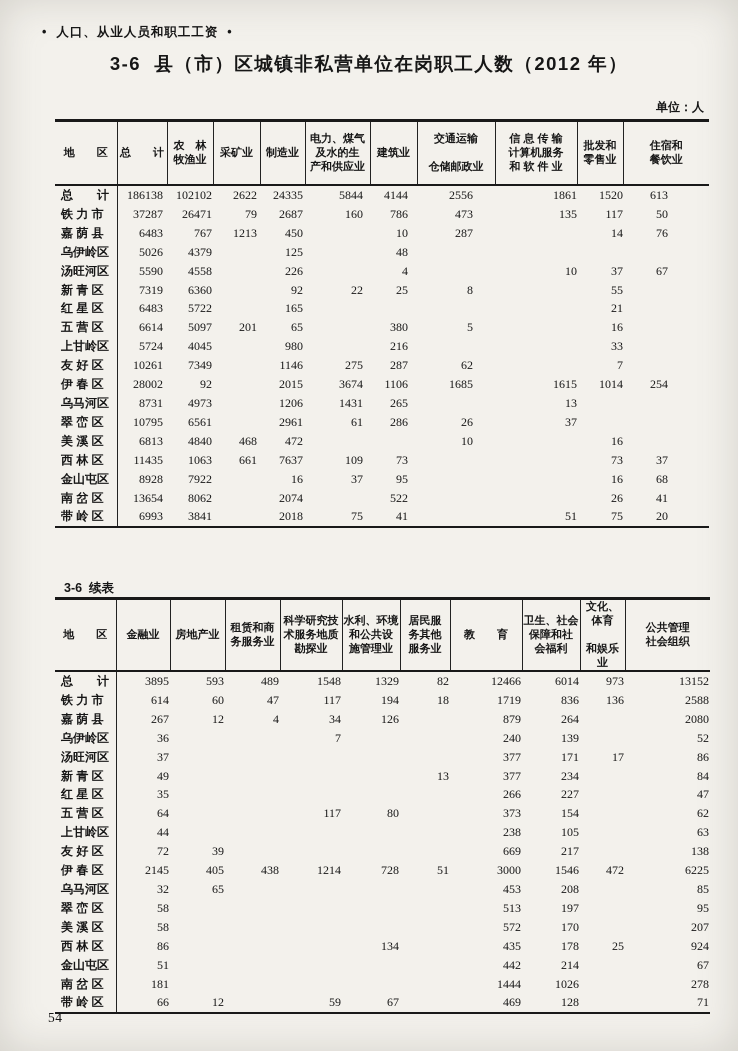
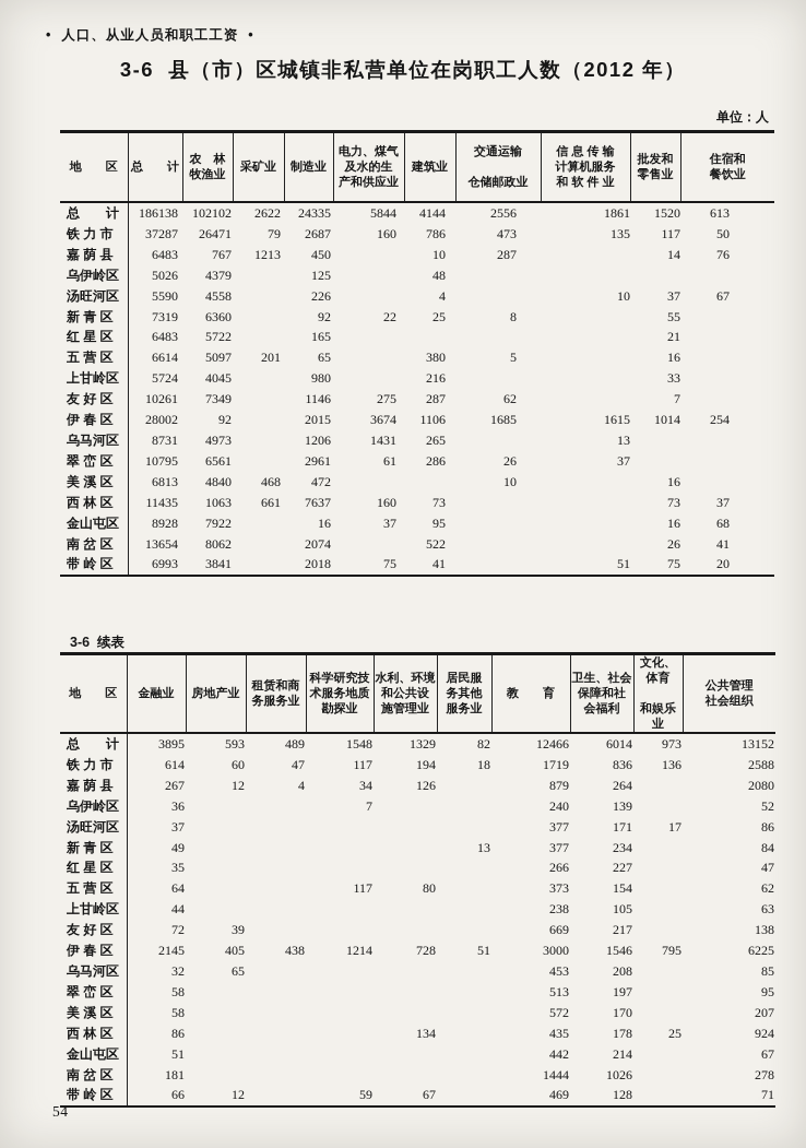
  • 人口、从业人员和职工工资 •
  3-6 县（市）区城镇非私营单位在岗职工人数（2012 年）
  单位：人
  地 区	总 计	农 林 牧渔业	采矿业	制造业	电力、煤气 及水的生 产和供应业	建筑业	交通运输 仓储邮政业	信 息 传 输 计算机服务 和 软 件 业	批发和 零售业	住宿和 餐饮业
  总 计	186138	102102	2622	24335	5844	4144	2556	1861	1520	613
  铁 力 市	37287	26471	79	2687	160	786	473	135	117	50
  嘉 荫 县	6483	767	1213	450		10	287		14	76
  乌伊岭区	5026	4379		125		48
  汤旺河区	5590	4558		226		4		10	37	67
  新 青 区	7319	6360		92	22	25	8		55
  红 星 区	6483	5722		165					21
  五 营 区	6614	5097	201	65		380	5		16
  上甘岭区	5724	4045		980		216			33
  友 好 区	10261	7349		1146	275	287	62		7
  伊 春 区	28002	92		2015	3674	1106	1685	1615	1014	254
  乌马河区	8731	4973		1206	1431	265		13
  翠 峦 区	10795	6561		2961	61	286	26	37
  美 溪 区	6813	4840	468	472			10		16
- 西 林 区	11435	1063	661	7637	109	73			73	37
+ 西 林 区	11435	1063	661	7637	160	73			73	37
  金山屯区	8928	7922		16	37	95			16	68
  南 岔 区	13654	8062		2074		522			26	41
  带 岭 区	6993	3841		2018	75	41		51	75	20
  3-6 续表
  地 区	金融业	房地产业	租赁和商 务服务业	科学研究技 术服务地质 勘探业	水利、环境 和公共设 施管理业	居民服 务其他 服务业	教 育	卫生、社会 保障和社 会福利	文化、体育 和娱乐业	公共管理 社会组织
  总 计	3895	593	489	1548	1329	82	12466	6014	973	13152
  铁 力 市	614	60	47	117	194	18	1719	836	136	2588
  嘉 荫 县	267	12	4	34	126		879	264		2080
  乌伊岭区	36			7			240	139		52
  汤旺河区	37						377	171	17	86
  新 青 区	49					13	377	234		84
  红 星 区	35						266	227		47
  五 营 区	64			117	80		373	154		62
  上甘岭区	44						238	105		63
  友 好 区	72	39					669	217		138
- 伊 春 区	2145	405	438	1214	728	51	3000	1546	472	6225
+ 伊 春 区	2145	405	438	1214	728	51	3000	1546	795	6225
  乌马河区	32	65					453	208		85
  翠 峦 区	58						513	197		95
  美 溪 区	58						572	170		207
  西 林 区	86				134		435	178	25	924
  金山屯区	51						442	214		67
  南 岔 区	181						1444	1026		278
  带 岭 区	66	12		59	67		469	128		71
  54
